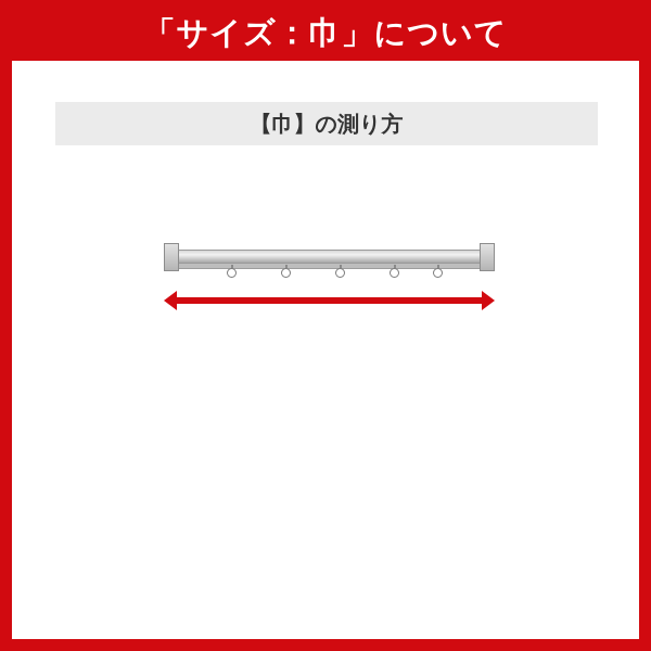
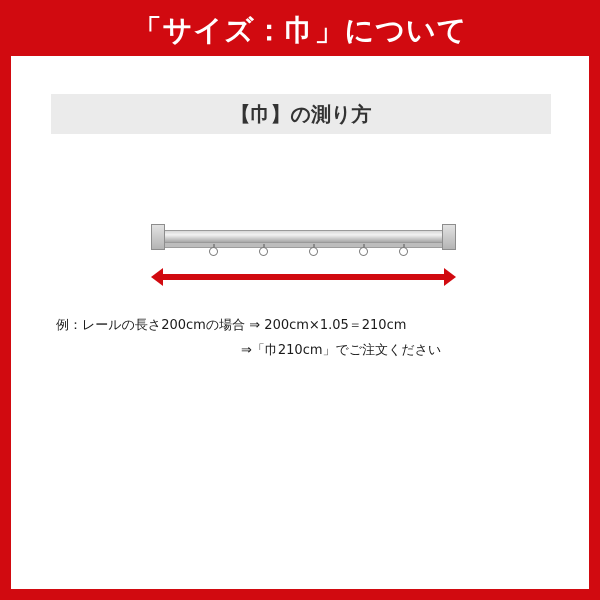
  「サイズ：巾」について
  【巾】の測り方
+ 例：レールの長さ200cmの場合 ⇒ 200cm×1.05＝210cm
+ ⇒「巾210cm」でご注文ください
